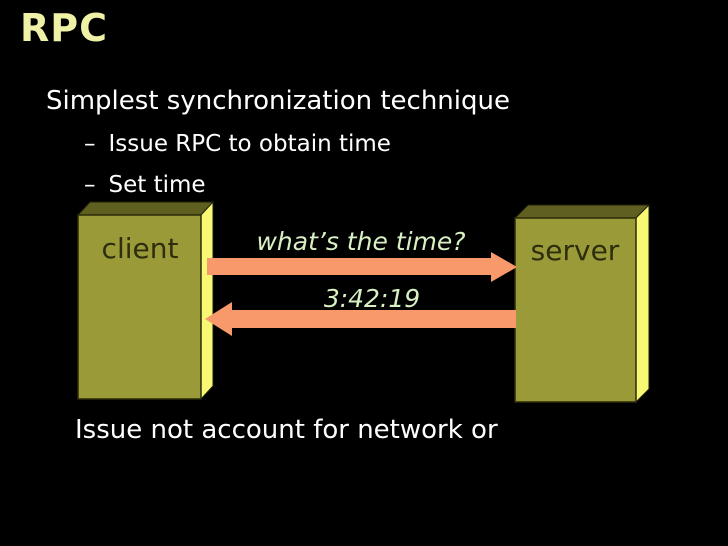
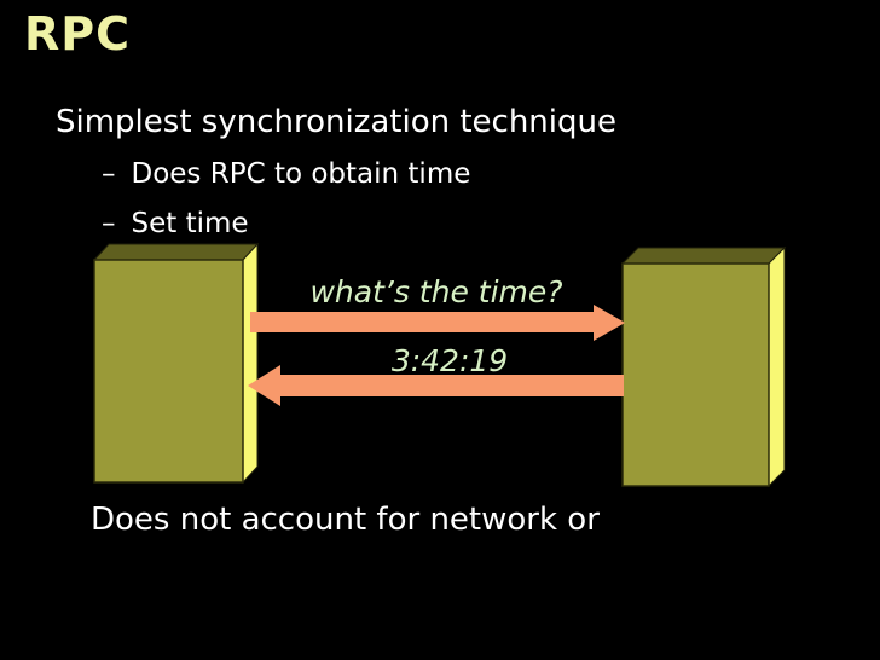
  RPC
  Simplest synchronization technique
  –
- Issue RPC to obtain time
+ Does RPC to obtain time
  –
  Set time
- client
- server
  what’s the time?
  3:42:19
- Issue not account for network or
+ Does not account for network or
